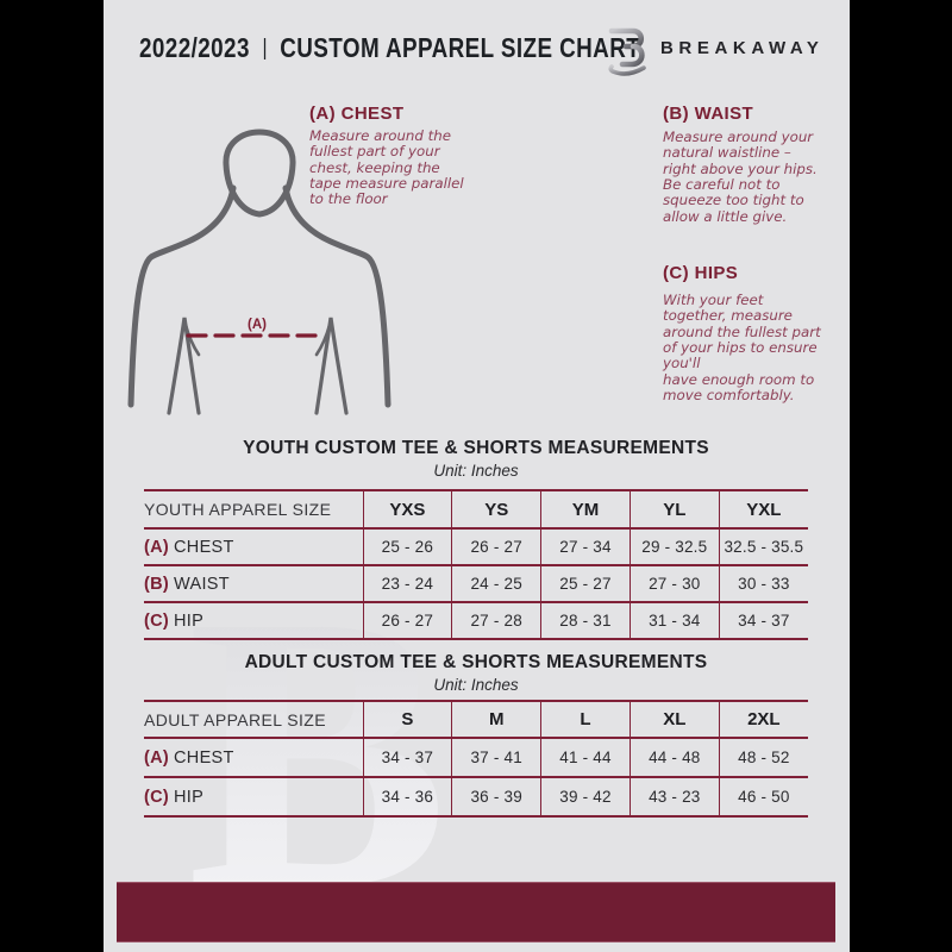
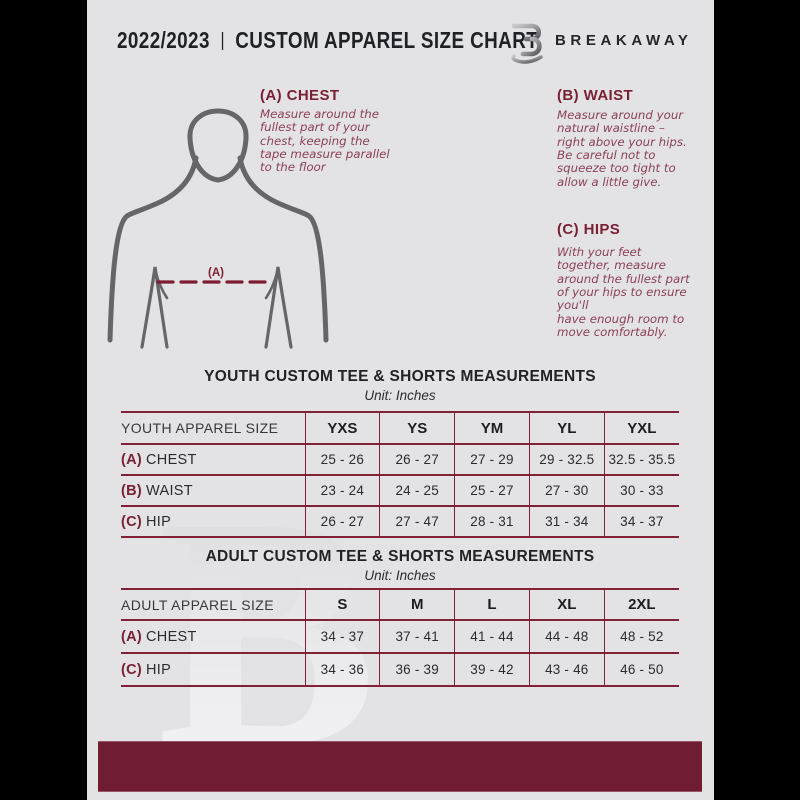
  B
  2022/2023
  |
  CUSTOM APPAREL SIZE CHAR
  BREAKAWAY
  (A)
  (A) CHEST
  Measure around the
  fullest part of your
  chest, keeping the
  tape measure parallel
  to the floor
  (B) WAIST
  Measure around your
  natural waistline –
  right above your hips.
  Be careful not to
  squeeze too tight to
  allow a little give.
  (C) HIPS
  With your feet
  together, measure
  around the fullest part
  of your hips to ensure
  you'll
  have enough room to
  move comfortably.
  YOUTH CUSTOM TEE & SHORTS MEASUREMENTS
  Unit: Inches
  YOUTH APPAREL SIZE	YXS	YS	YM	YL	YXL
- (A) CHEST	25 - 26	26 - 27	27 - 34	29 - 32.5	32.5 - 35.5
+ (A) CHEST	25 - 26	26 - 27	27 - 29	29 - 32.5	32.5 - 35.5
  (B) WAIST	23 - 24	24 - 25	25 - 27	27 - 30	30 - 33
- (C) HIP	26 - 27	27 - 28	28 - 31	31 - 34	34 - 37
+ (C) HIP	26 - 27	27 - 47	28 - 31	31 - 34	34 - 37
  ADULT CUSTOM TEE & SHORTS MEASUREMENTS
  Unit: Inches
  ADULT APPAREL SIZE	S	M	L	XL	2XL
  (A) CHEST	34 - 37	37 - 41	41 - 44	44 - 48	48 - 52
- (C) HIP	34 - 36	36 - 39	39 - 42	43 - 23	46 - 50
+ (C) HIP	34 - 36	36 - 39	39 - 42	43 - 46	46 - 50
